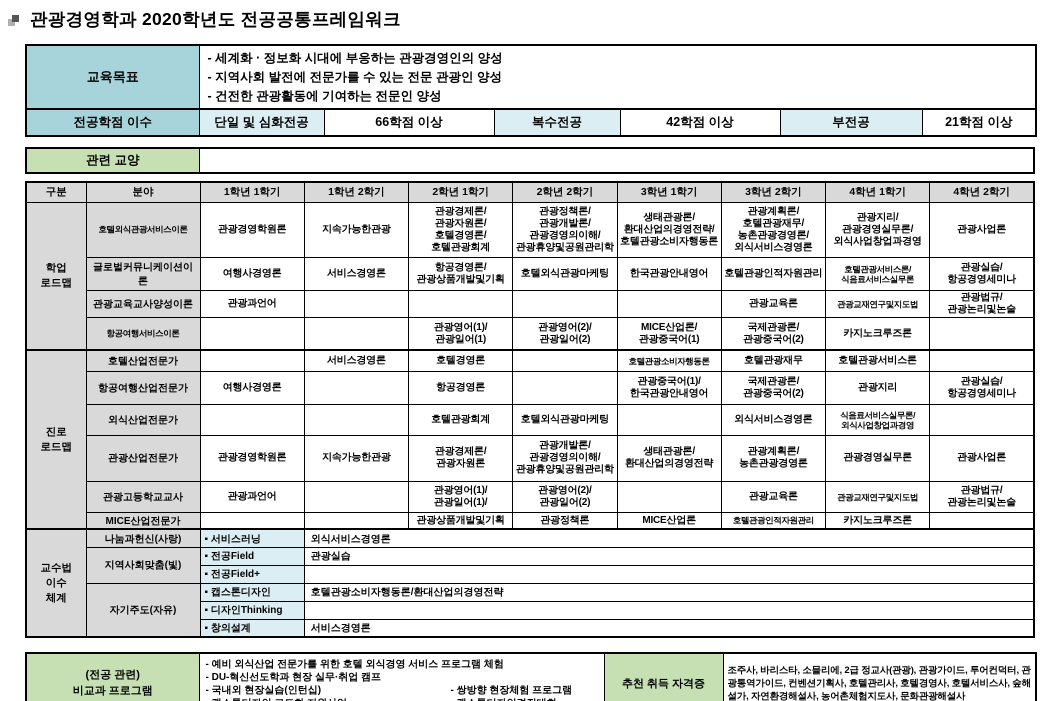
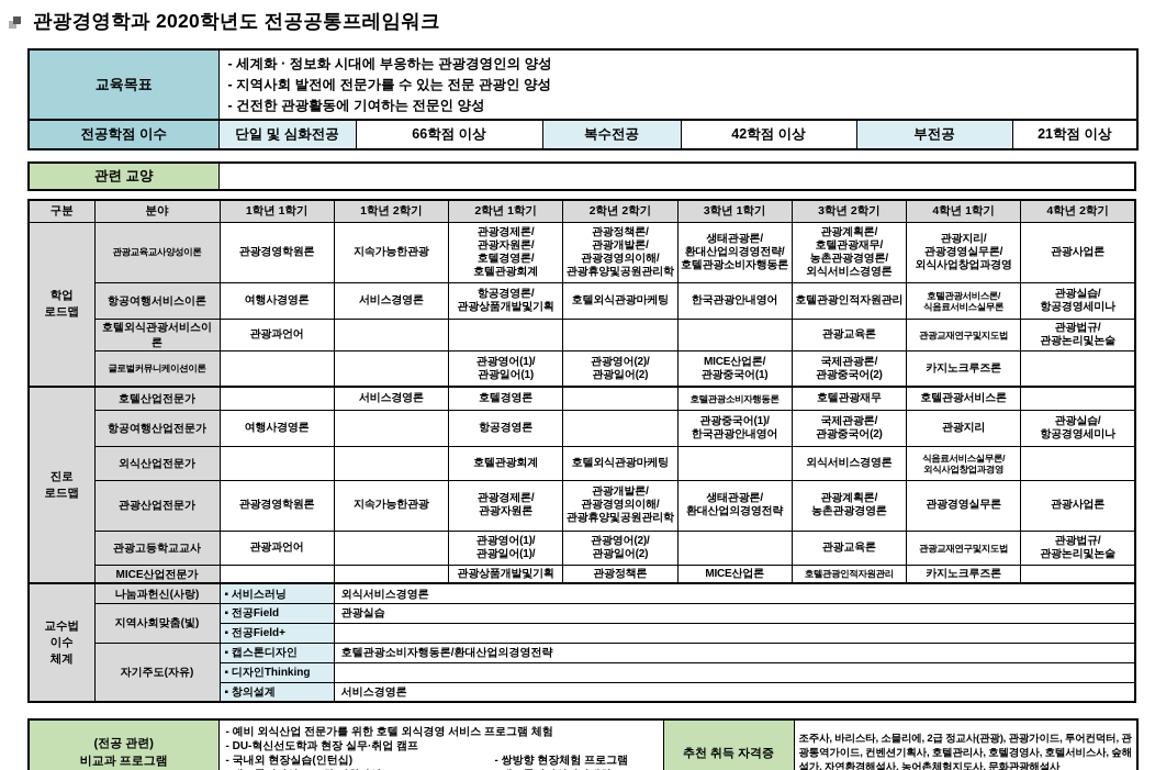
  관광경영학과 2020학년도 전공공통프레임워크
  교육목표	- 세계화 · 정보화 시대에 부응하는 관광경영인의 양성 - 지역사회 발전에 전문가를 수 있는 전문 관광인 양성 - 건전한 관광활동에 기여하는 전문인 양성
  전공학점 이수	단일 및 심화전공	66학점 이상	복수전공	42학점 이상	부전공	21학점 이상
  관련 교양
  구분	분야	1학년 1학기	1학년 2학기	2학년 1학기	2학년 2학기	3학년 1학기	3학년 2학기	4학년 1학기	4학년 2학기
- 학업 로드맵	호텔외식관광서비스이론	관광경영학원론	지속가능한관광	관광경제론/ 관광자원론/ 호텔경영론/ 호텔관광회계	관광정책론/ 관광개발론/ 관광경영의이해/ 관광휴양및공원관리학	생태관광론/ 환대산업의경영전략/ 호텔관광소비자행동론	관광계획론/ 호텔관광재무/ 농촌관광경영론/ 외식서비스경영론	관광지리/ 관광경영실무론/ 외식사업창업과경영	관광사업론
+ 학업 로드맵	관광교육교사양성이론	관광경영학원론	지속가능한관광	관광경제론/ 관광자원론/ 호텔경영론/ 호텔관광회계	관광정책론/ 관광개발론/ 관광경영의이해/ 관광휴양및공원관리학	생태관광론/ 환대산업의경영전략/ 호텔관광소비자행동론	관광계획론/ 호텔관광재무/ 농촌관광경영론/ 외식서비스경영론	관광지리/ 관광경영실무론/ 외식사업창업과경영	관광사업론
- 글로벌커뮤니케이션이론	여행사경영론	서비스경영론	항공경영론/ 관광상품개발및기획	호텔외식관광마케팅	한국관광안내영어	호텔관광인적자원관리	호텔관광서비스론/ 식음료서비스실무론	관광실습/ 항공경영세미나
+ 항공여행서비스이론	여행사경영론	서비스경영론	항공경영론/ 관광상품개발및기획	호텔외식관광마케팅	한국관광안내영어	호텔관광인적자원관리	호텔관광서비스론/ 식음료서비스실무론	관광실습/ 항공경영세미나
- 관광교육교사양성이론	관광과언어					관광교육론	관광교재연구및지도법	관광법규/ 관광논리및논술
+ 호텔외식관광서비스이론	관광과언어					관광교육론	관광교재연구및지도법	관광법규/ 관광논리및논술
- 항공여행서비스이론			관광영어(1)/ 관광일어(1)	관광영어(2)/ 관광일어(2)	MICE산업론/ 관광중국어(1)	국제관광론/ 관광중국어(2)	카지노크루즈론
+ 글로벌커뮤니케이션이론			관광영어(1)/ 관광일어(1)	관광영어(2)/ 관광일어(2)	MICE산업론/ 관광중국어(1)	국제관광론/ 관광중국어(2)	카지노크루즈론
  진로 로드맵	호텔산업전문가		서비스경영론	호텔경영론		호텔관광소비자행동론	호텔관광재무	호텔관광서비스론
  항공여행산업전문가	여행사경영론		항공경영론		관광중국어(1)/ 한국관광안내영어	국제관광론/ 관광중국어(2)	관광지리	관광실습/ 항공경영세미나
  외식산업전문가			호텔관광회계	호텔외식관광마케팅		외식서비스경영론	식음료서비스실무론/ 외식사업창업과경영
  관광산업전문가	관광경영학원론	지속가능한관광	관광경제론/ 관광자원론	관광개발론/ 관광경영의이해/ 관광휴양및공원관리학	생태관광론/ 환대산업의경영전략	관광계획론/ 농촌관광경영론	관광경영실무론	관광사업론
  관광고등학교교사	관광과언어		관광영어(1)/ 관광일어(1)/	관광영어(2)/ 관광일어(2)		관광교육론	관광교재연구및지도법	관광법규/ 관광논리및논술
  MICE산업전문가			관광상품개발및기획	관광정책론	MICE산업론	호텔관광인적자원관리	카지노크루즈론
  교수법 이수 체계	나눔과헌신(사랑)	▪ 서비스러닝	외식서비스경영론
  지역사회맞춤(빛)	▪ 전공Field	관광실습
  ▪ 전공Field+
  자기주도(자유)	▪ 캡스톤디자인	호텔관광소비자행동론/환대산업의경영전략
  ▪ 디자인Thinking
  ▪ 창의설계	서비스경영론
  (전공 관련) 비교과 프로그램	- 예비 외식산업 전문가를 위한 호텔 외식경영 서비스 프로그램 체험 - DU-혁신선도학과 현장 실무·취업 캠프 - 국내외 현장실습(인턴십) - 쌍방향 현장체험 프로그램	추천 취득 자격증	조주사, 바리스타, 소믈리에, 2급 정교사(관광), 관광가이드, 투어컨덕터, 관광통역가이드, 컨벤션기획사, 호텔관리사, 호텔경영사, 호텔서비스사, 숲해설가, 자연환경해설사, 농어촌체험지도사, 문화관광해설사
